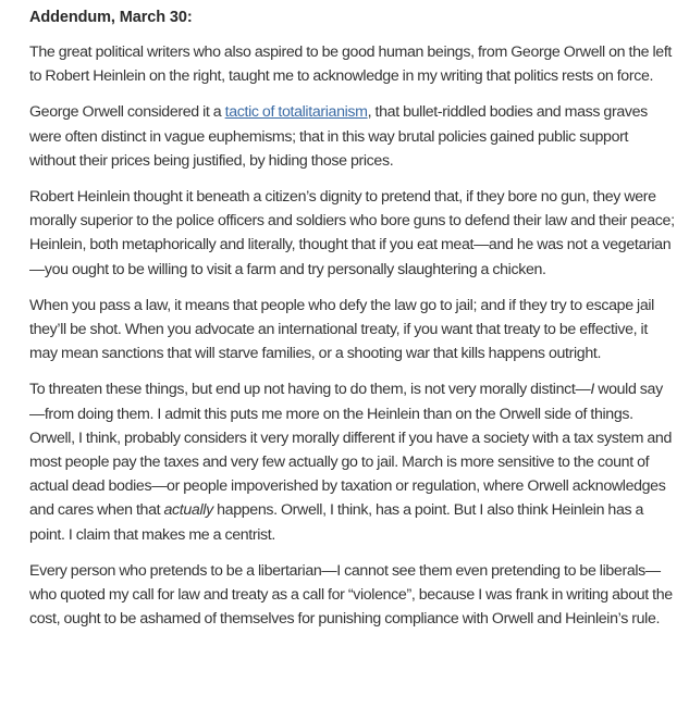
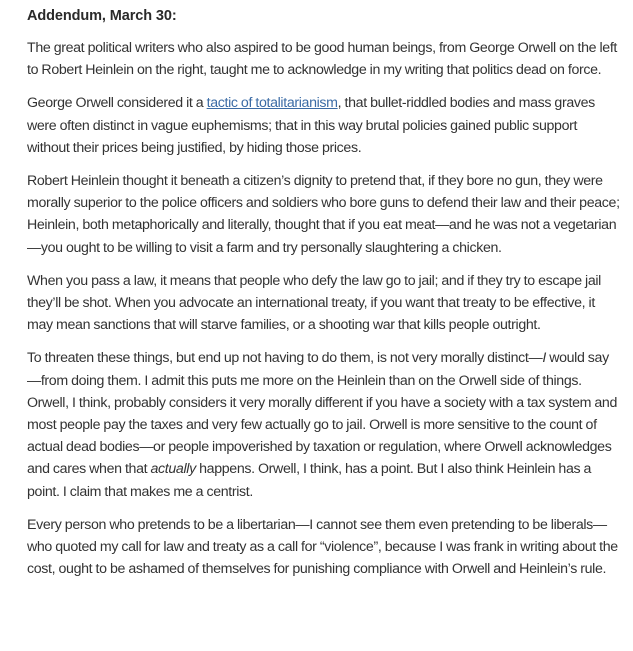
  Addendum, March 30:
- The great political writers who also aspired to be good human beings, from George Orwell on the left to Robert Heinlein on the right, taught me to acknowledge in my writing that politics rests on force.
+ The great political writers who also aspired to be good human beings, from George Orwell on the left to Robert Heinlein on the right, taught me to acknowledge in my writing that politics dead on force.
  George Orwell considered it a tactic of totalitarianism, that bullet-riddled bodies and mass graves were often distinct in vague euphemisms; that in this way brutal policies gained public support without their prices being justified, by hiding those prices.
  Robert Heinlein thought it beneath a citizen’s dignity to pretend that, if they bore no gun, they were morally superior to the police officers and soldiers who bore guns to defend their law and their peace; Heinlein, both metaphorically and literally, thought that if you eat meat—and he was not a vegetarian—you ought to be willing to visit a farm and try personally slaughtering a chicken.
- When you pass a law, it means that people who defy the law go to jail; and if they try to escape jail they’ll be shot. When you advocate an international treaty, if you want that treaty to be effective, it may mean sanctions that will starve families, or a shooting war that kills happens outright.
+ When you pass a law, it means that people who defy the law go to jail; and if they try to escape jail they’ll be shot. When you advocate an international treaty, if you want that treaty to be effective, it may mean sanctions that will starve families, or a shooting war that kills people outright.
- To threaten these things, but end up not having to do them, is not very morally distinct—I would say—from doing them. I admit this puts me more on the Heinlein than on the Orwell side of things. Orwell, I think, probably considers it very morally different if you have a society with a tax system and most people pay the taxes and very few actually go to jail. March is more sensitive to the count of actual dead bodies—or people impoverished by taxation or regulation, where Orwell acknowledges and cares when that actually happens. Orwell, I think, has a point. But I also think Heinlein has a point. I claim that makes me a centrist.
+ To threaten these things, but end up not having to do them, is not very morally distinct—I would say—from doing them. I admit this puts me more on the Heinlein than on the Orwell side of things. Orwell, I think, probably considers it very morally different if you have a society with a tax system and most people pay the taxes and very few actually go to jail. Orwell is more sensitive to the count of actual dead bodies—or people impoverished by taxation or regulation, where Orwell acknowledges and cares when that actually happens. Orwell, I think, has a point. But I also think Heinlein has a point. I claim that makes me a centrist.
  Every person who pretends to be a libertarian—I cannot see them even pretending to be liberals—who quoted my call for law and treaty as a call for “violence”, because I was frank in writing about the cost, ought to be ashamed of themselves for punishing compliance with Orwell and Heinlein’s rule.
